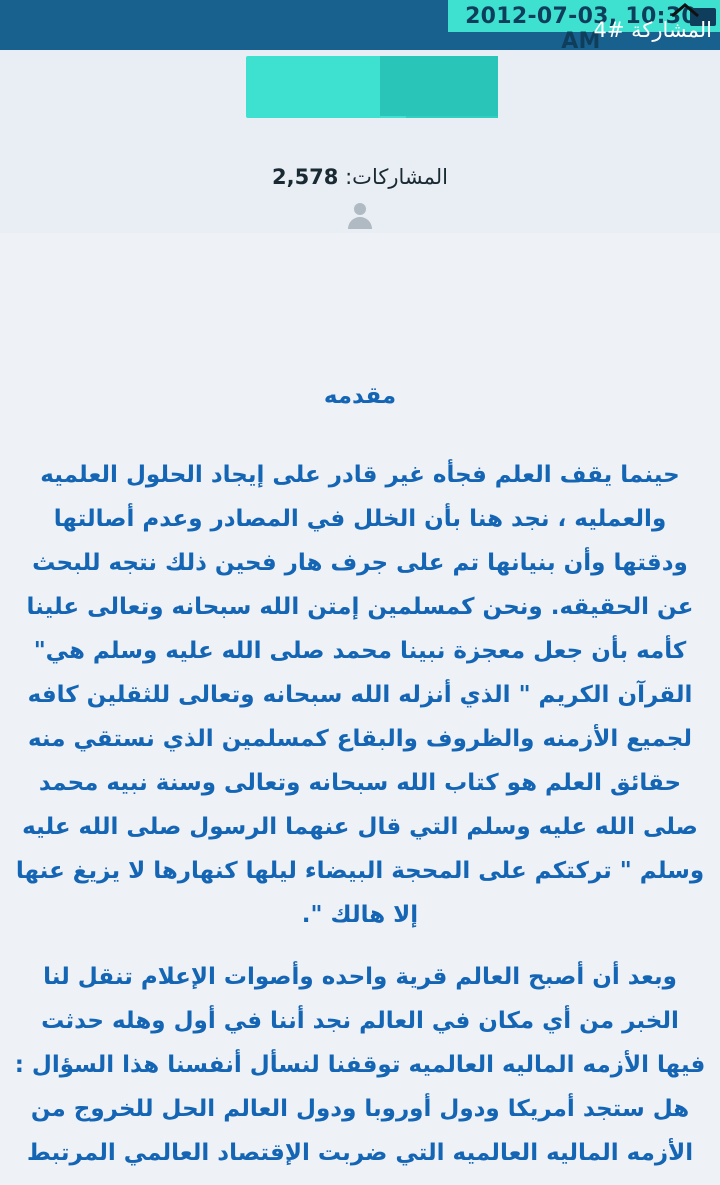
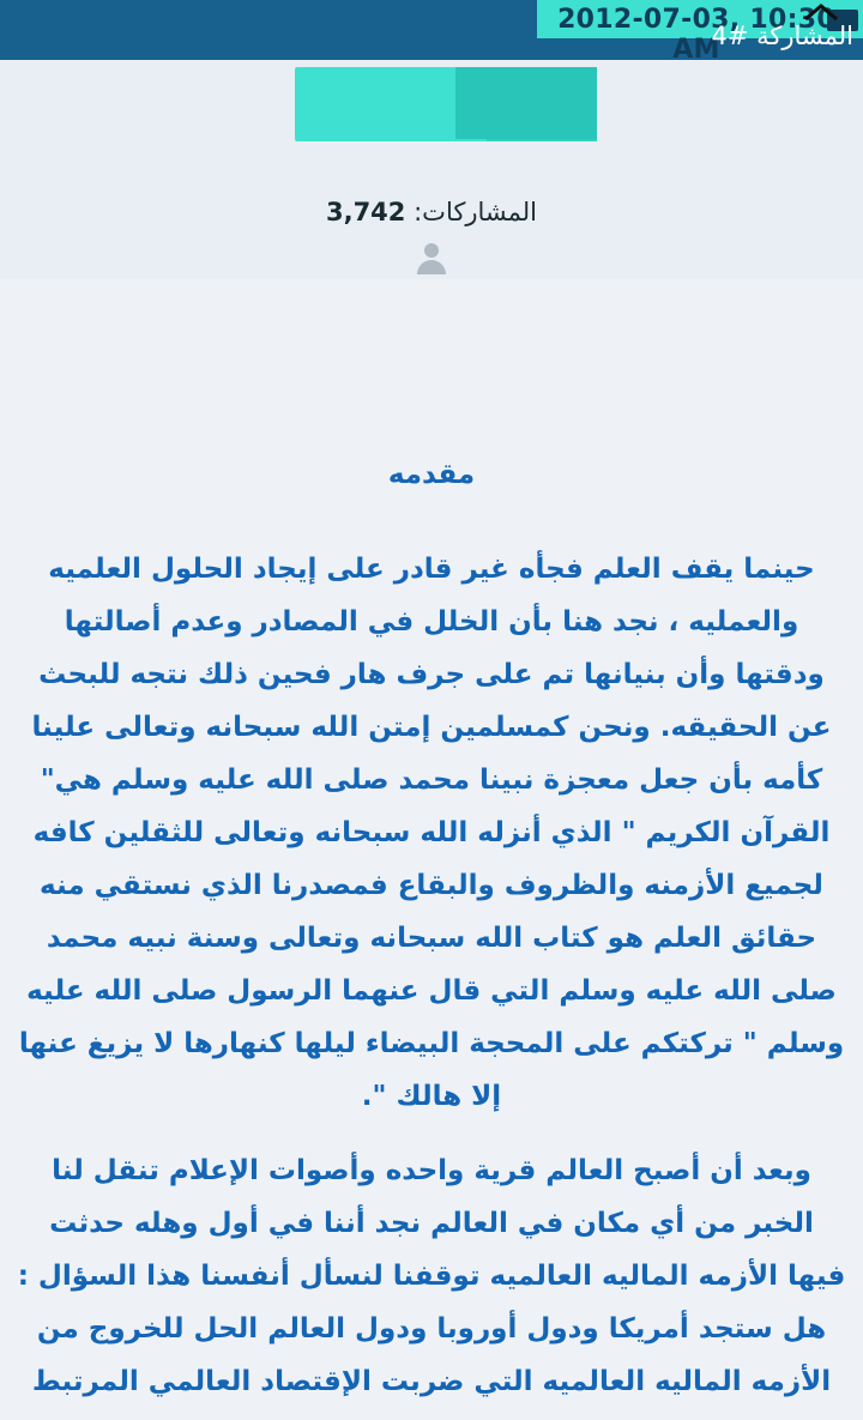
  2012-07-03, 10: AM
  المشاركة #4
- المشاركات: 2,578
+ المشاركات: 3,742
  مقدمه
- حينما يقف العلم فجأه غير قادر على إيجاد الحلول العلميه والعمليه ، نجد هنا بأن الخلل في المصادر وعدم أصالتها ودقتها وأن بنيانها تم على جرف هار فحين ذلك نتجه للبحث عن الحقيقه. ونحن كمسلمين إمتن الله سبحانه وتعالى علينا كأمه بأن جعل معجزة نبينا محمد صلى الله عليه وسلم هي" القرآن الكريم " الذي أنزله الله سبحانه وتعالى للثقلين كافه لجميع الأزمنه والظروف والبقاع كمسلمين الذي نستقي منه حقائق العلم هو كتاب الله سبحانه وتعالى وسنة نبيه محمد صلى الله عليه وسلم التي قال عنهما الرسول صلى الله عليه وسلم " تركتكم على المحجة البيضاء ليلها كنهارها لا يزيغ عنها إلا هالك ".
+ حينما يقف العلم فجأه غير قادر على إيجاد الحلول العلميه والعمليه ، نجد هنا بأن الخلل في المصادر وعدم أصالتها ودقتها وأن بنيانها تم على جرف هار فحين ذلك نتجه للبحث عن الحقيقه. ونحن كمسلمين إمتن الله سبحانه وتعالى علينا كأمه بأن جعل معجزة نبينا محمد صلى الله عليه وسلم هي" القرآن الكريم " الذي أنزله الله سبحانه وتعالى للثقلين كافه لجميع الأزمنه والظروف والبقاع فمصدرنا الذي نستقي منه حقائق العلم هو كتاب الله سبحانه وتعالى وسنة نبيه محمد صلى الله عليه وسلم التي قال عنهما الرسول صلى الله عليه وسلم " تركتكم على المحجة البيضاء ليلها كنهارها لا يزيغ عنها إلا هالك ".
  وبعد أن أصبح العالم قرية واحده وأصوات الإعلام تنقل لنا الخبر من أي مكان في العالم نجد أننا في أول وهله حدثت فيها الأزمه الماليه العالميه توقفنا لنسأل أنفسنا هذا السؤال : هل ستجد أمريكا ودول أوروبا ودول العالم الحل للخروج من الأزمه الماليه العالميه التي ضربت الإقتصاد العالمي المرتبط
